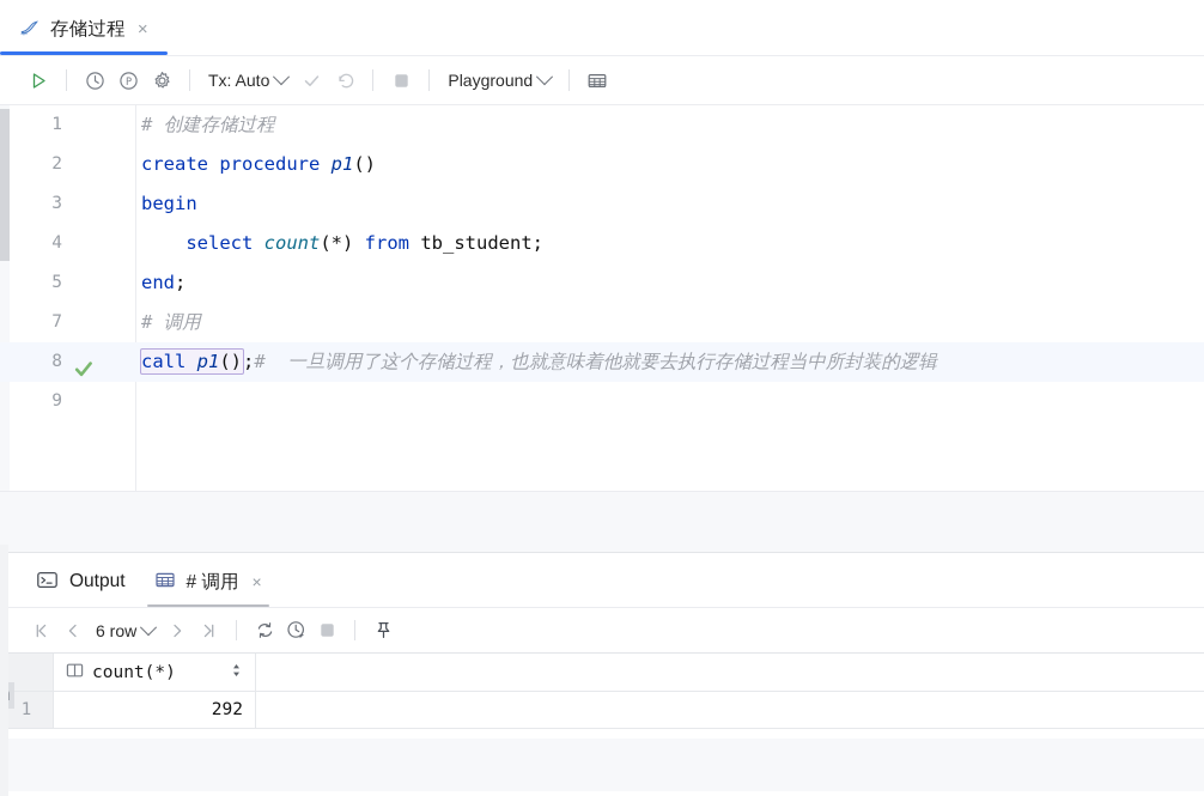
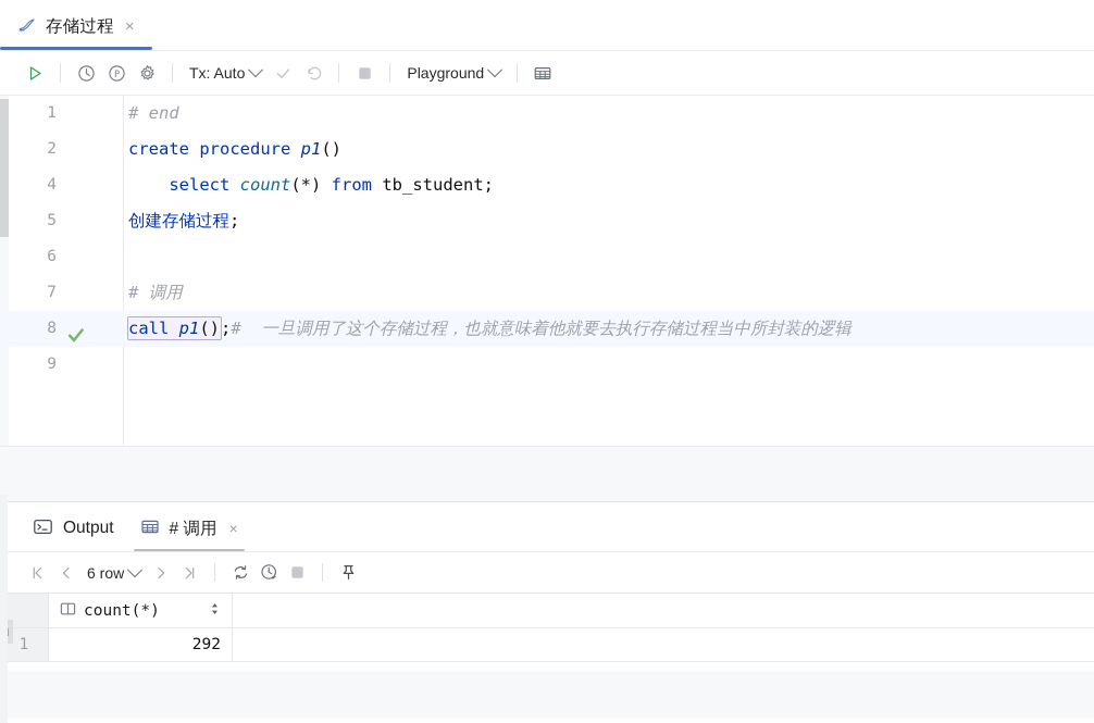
  存储过程
  ×
  P
  Tx: Auto
  Playground
  1
- # 创建存储过程
+ # end
  2
  create procedure p1()
- 3
- begin
  4
  select count(*) from tb_student;
  5
- end;
+ 创建存储过程;
+ 6
  7
  # 调用
  8
  call p1();# 一旦调用了这个存储过程，也就意味着他就要去执行存储过程当中所封装的逻辑
  9
  Output
  # 调用
  ×
  6 row
  count(*)
  1
  292
